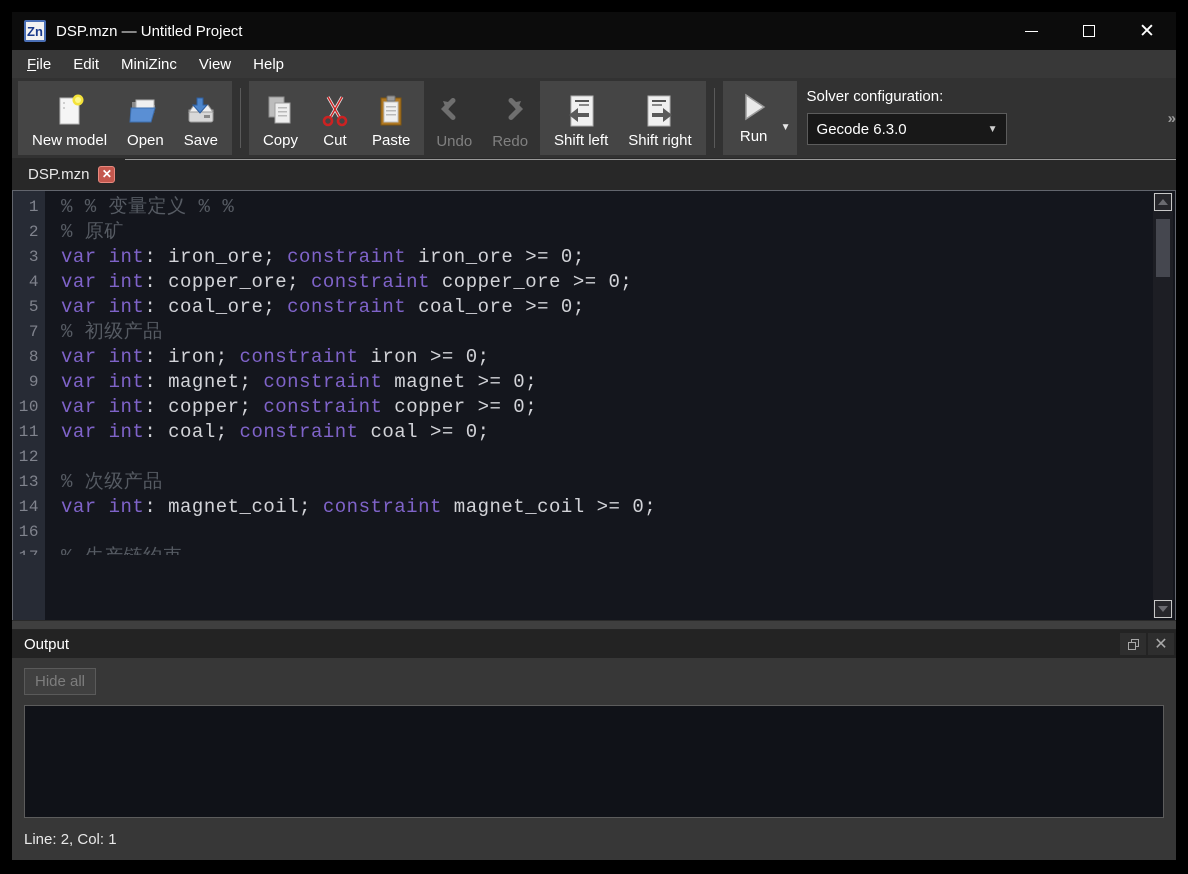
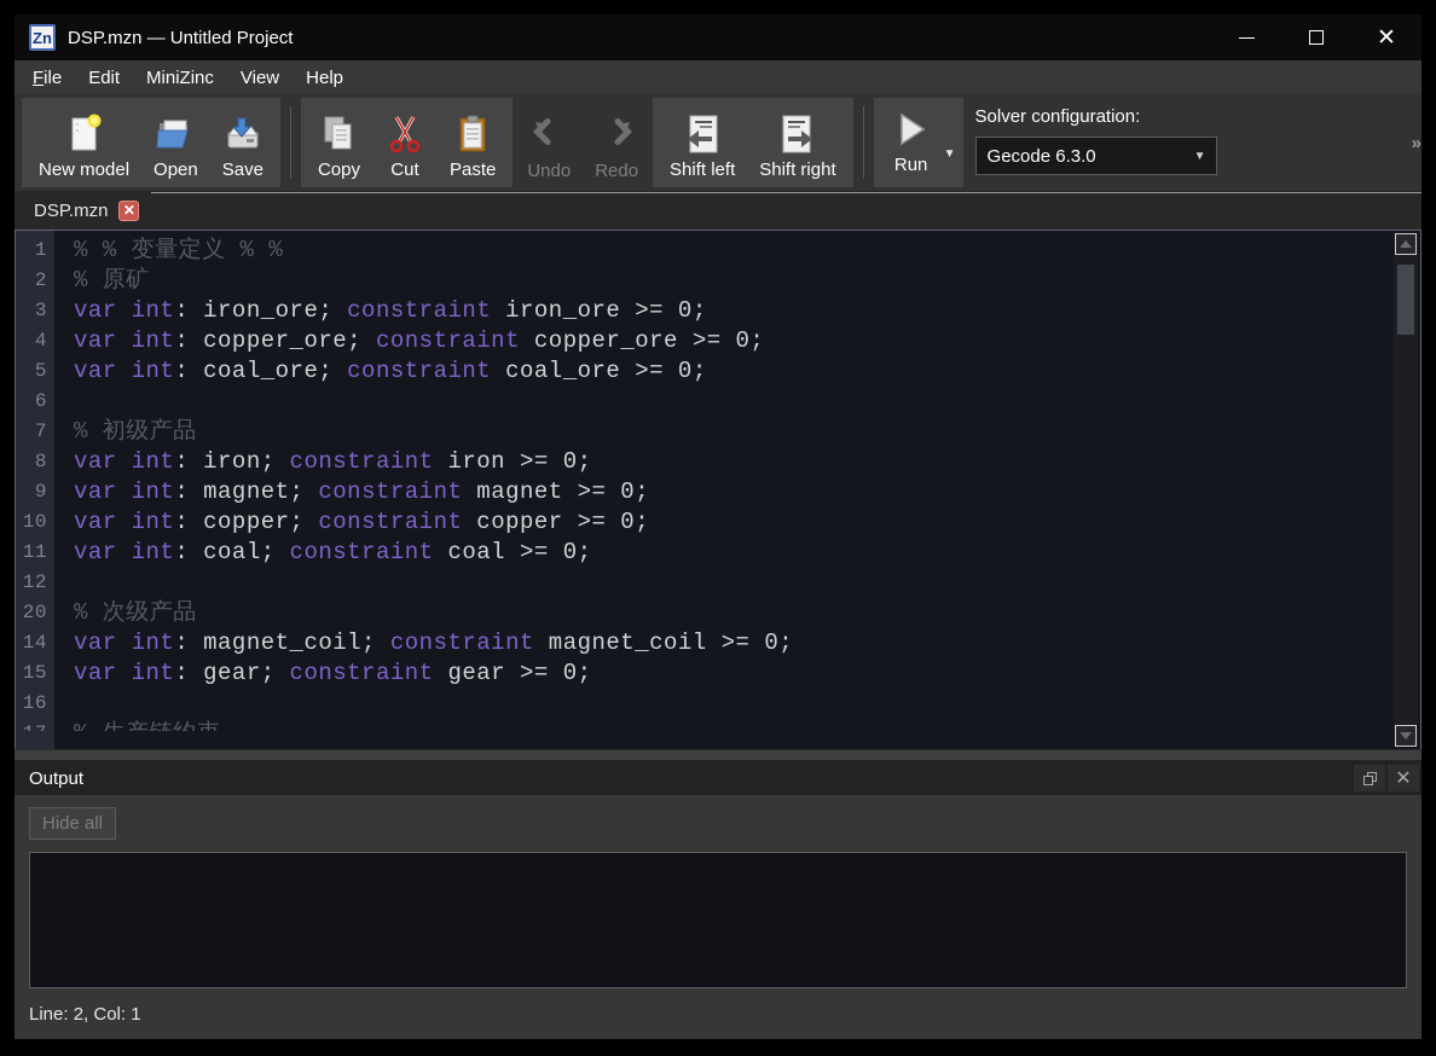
  Zn
  DSP.mzn — Untitled Project
  ✕
  File
  Edit
  MiniZinc
  View
  Help
  New model
  Open
  Save
  Copy
  Cut
  Paste
  Undo
  Redo
  Shift left
  Shift right
  Run
  ▼
  Solver configuration:
  Gecode 6.3.0
  ▼
  »
  DSP.mzn
  ✕
  1
  % % 变量定义 % %
  2
  % 原矿
  3
  var int: iron_ore; constraint iron_ore >= 0;
  4
  var int: copper_ore; constraint copper_ore >= 0;
  5
  var int: coal_ore; constraint coal_ore >= 0;
+ 6
  7
  % 初级产品
  8
  var int: iron; constraint iron >= 0;
  9
  var int: magnet; constraint magnet >= 0;
  10
  var int: copper; constraint copper >= 0;
  11
  var int: coal; constraint coal >= 0;
  12
- 13
+ 20
  % 次级产品
  14
  var int: magnet_coil; constraint magnet_coil >= 0;
+ 15
+ var int: gear; constraint gear >= 0;
  16
  Output
  ✕
  Hide all
  Line: 2, Col: 1
